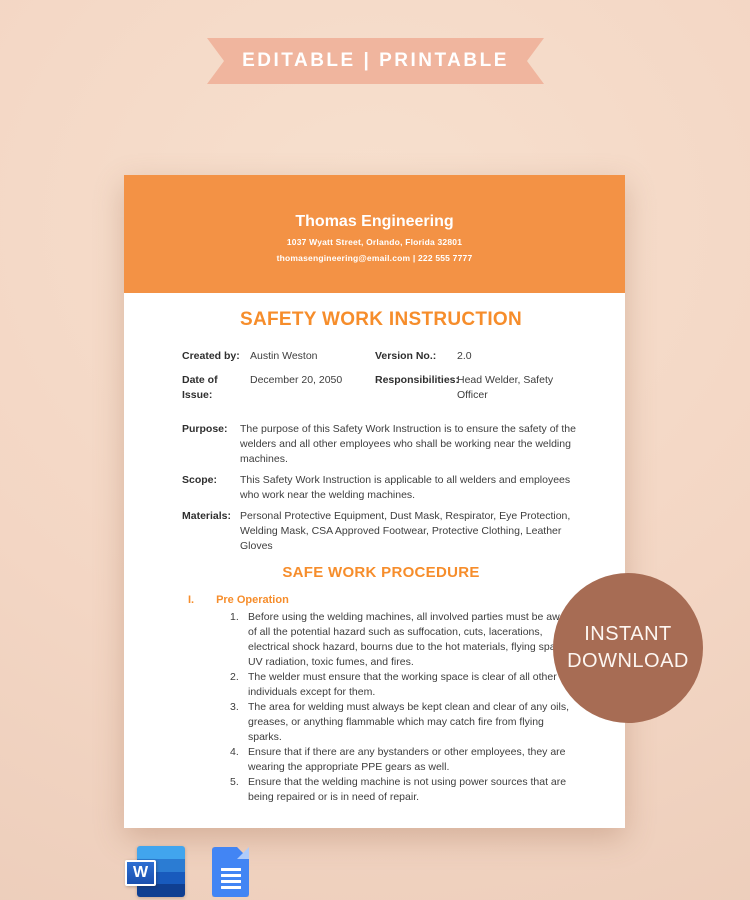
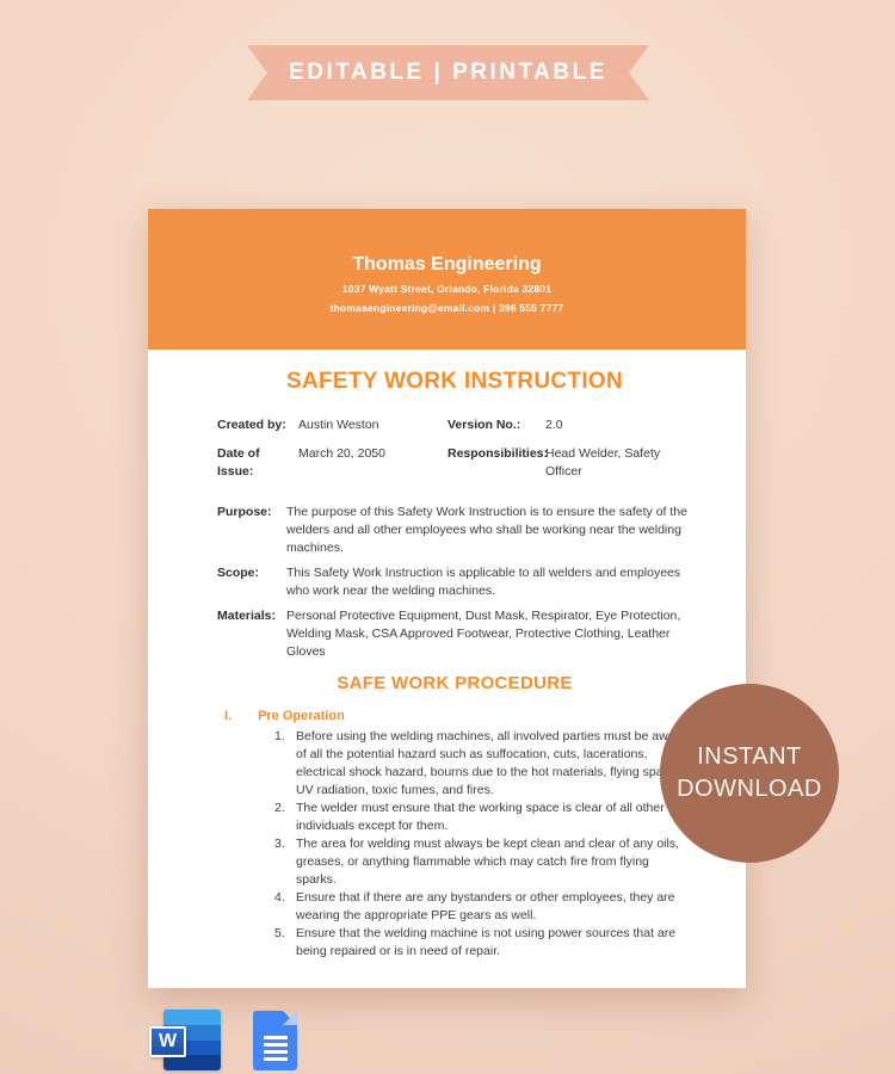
  EDITABLE | PRINTABLE
  Thomas Engineering
  1037 Wyatt Street, Orlando, Florida 32801
- thomasengineering@email.com | 222 555 7777
+ thomasengineering@email.com | 396 555 7777
  SAFETY WORK INSTRUCTION
  Created by:
  Austin Weston
  Version No.:
  2.0
  Date of Issue:
- December 20, 2050
+ March 20, 2050
  Responsibilities
  Head Welder, Safety Officer
  Purpose:
  The purpose of this Safety Work Instruction is to ensure the safety of the welders and all other employees who shall be working near the welding machines.
  Scope:
  This Safety Work Instruction is applicable to all welders and employees who work near the welding machines.
  Materials:
  Personal Protective Equipment, Dust Mask, Respirator, Eye Protection, Welding Mask, CSA Approved Footwear, Protective Clothing, Leather Gloves
  SAFE WORK PROCEDURE
  I. Pre Operation
  1.
  Before using the welding machines, all involved parties must be aw of all the potential hazard such as suffocation, cuts, lacerations, electrical shock hazard, bourns due to the hot materials, flying sp UV radiation, toxic fumes, and fires.
  2.
  The welder must ensure that the working space is clear of all other individuals except for them.
  3.
  The area for welding must always be kept clean and clear of any oils, greases, or anything flammable which may catch fire from flying sparks.
  4.
  Ensure that if there are any bystanders or other employees, they are wearing the appropriate PPE gears as well.
  5.
  Ensure that the welding machine is not using power sources that are being repaired or is in need of repair.
  INSTANT
  DOWNLOAD
  W
